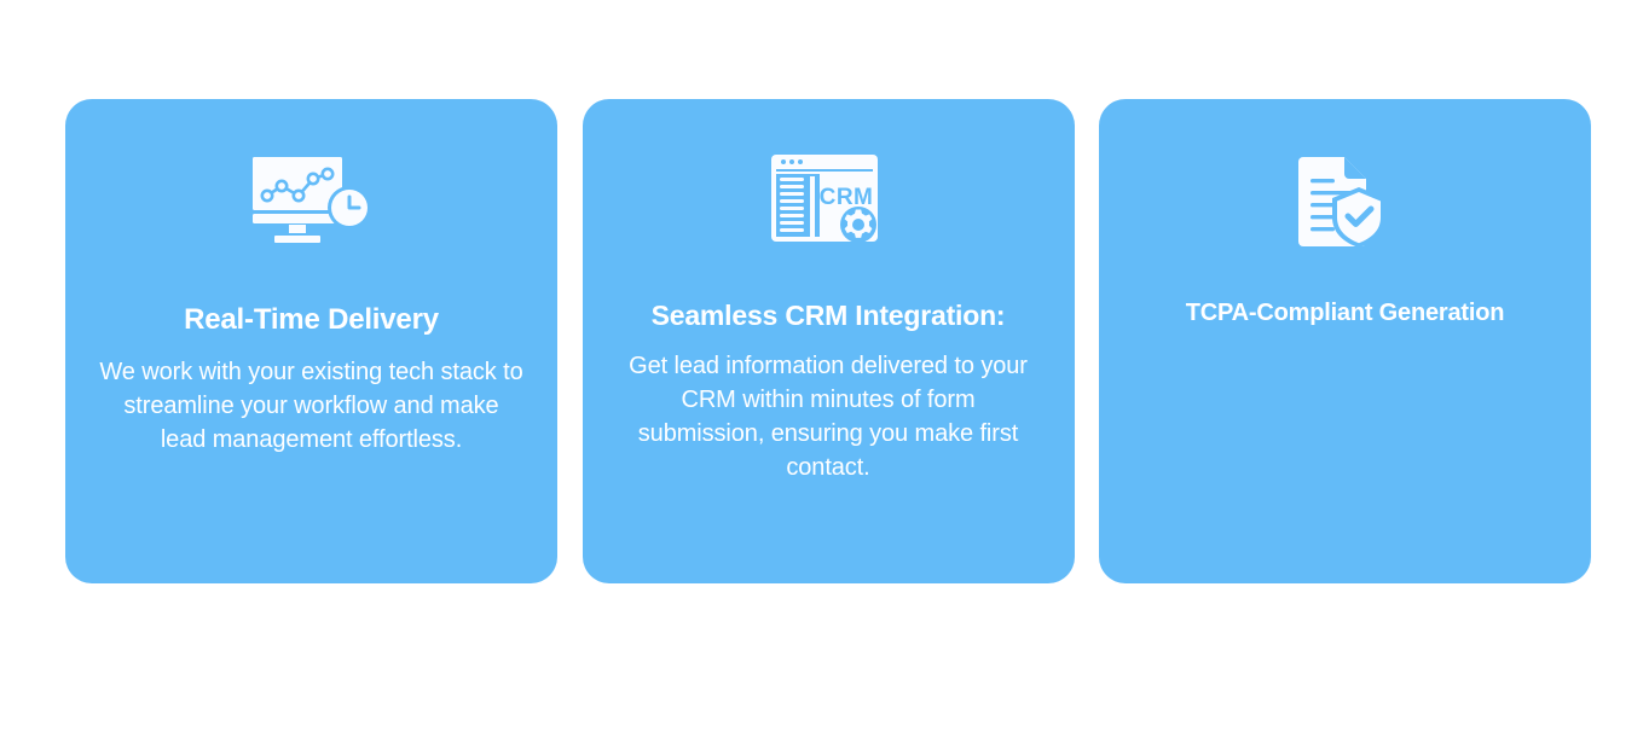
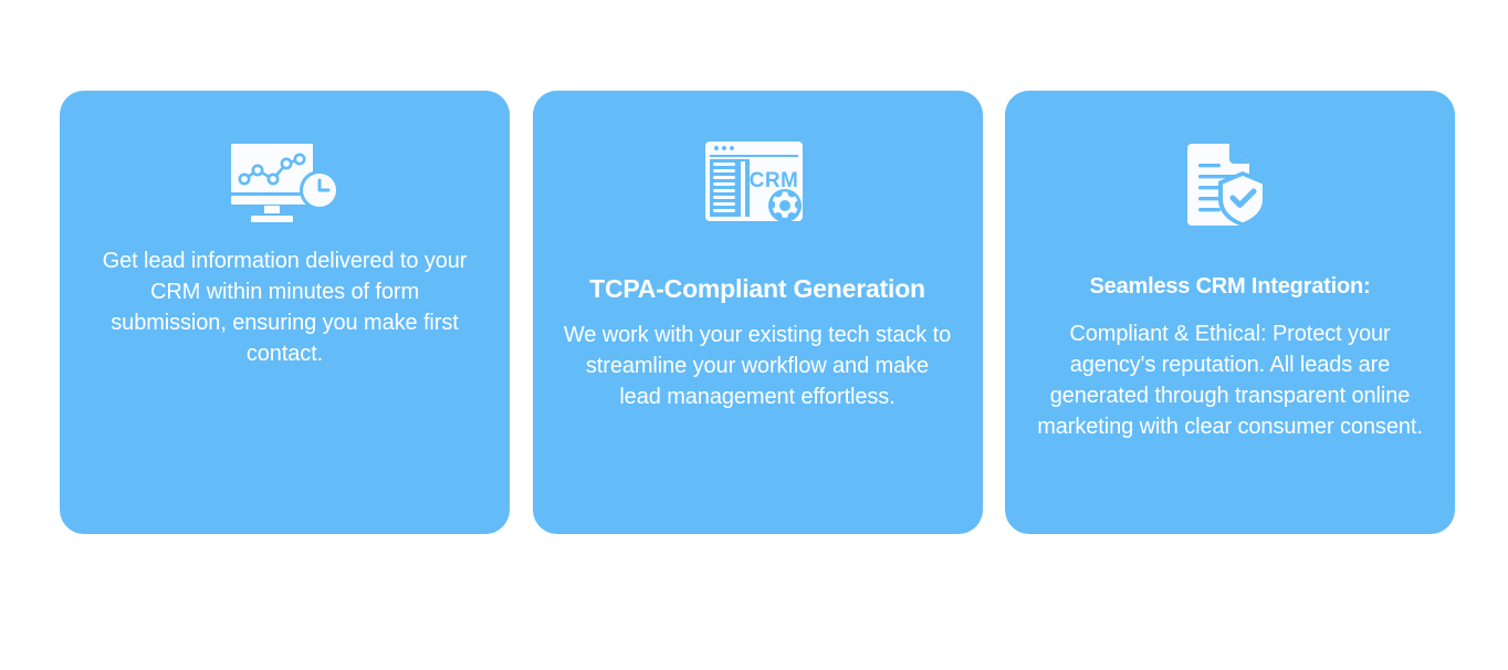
- Real-Time Delivery
- We work with your existing tech stack to streamline your workflow and make lead management effortless.
+ Get lead information delivered to your CRM within minutes of form submission, ensuring you make first contact.
  CRM
- Seamless CRM Integration:
+ TCPA-Compliant Generation
- Get lead information delivered to your CRM within minutes of form submission, ensuring you make first contact.
+ We work with your existing tech stack to streamline your workflow and make lead management effortless.
- TCPA-Compliant Generation
+ Seamless CRM Integration:
+ Compliant & Ethical: Protect your agency's reputation. All leads are generated through transparent online marketing with clear consumer consent.
